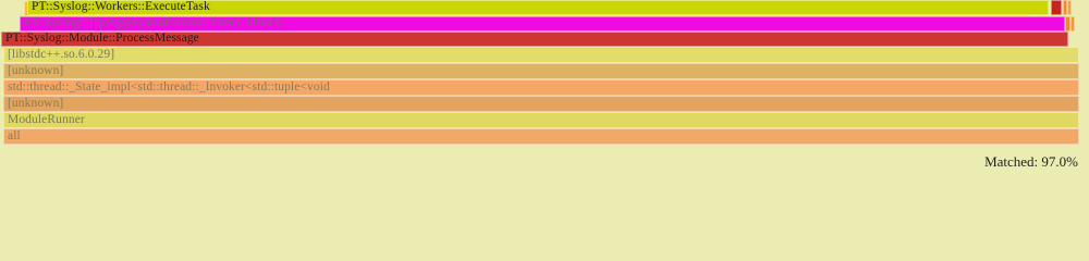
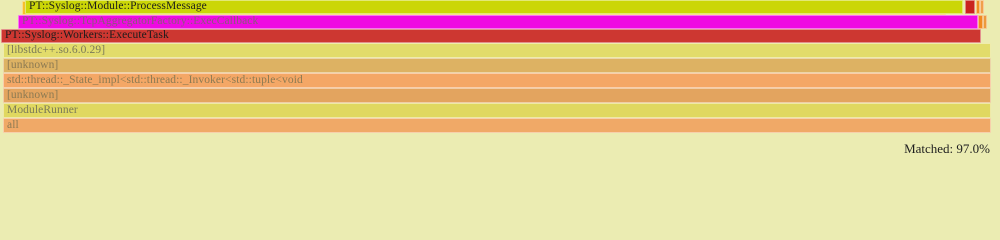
  all
  ModuleRunner
  [unknown]
  std::thread::_State_impl<std::thread::_Invoker<std::tuple<void
  [unknown]
  [libstdc++.so.6.0.29]
- PT::Syslog::Module::ProcessMessage
+ PT::Syslog::Workers::ExecuteTask
  PT::Syslog::TcpAggregatorFactory::ExecCallback
- PT::Syslog::Workers::ExecuteTask
+ PT::Syslog::Module::ProcessMessage
  Matched: 97.0%
